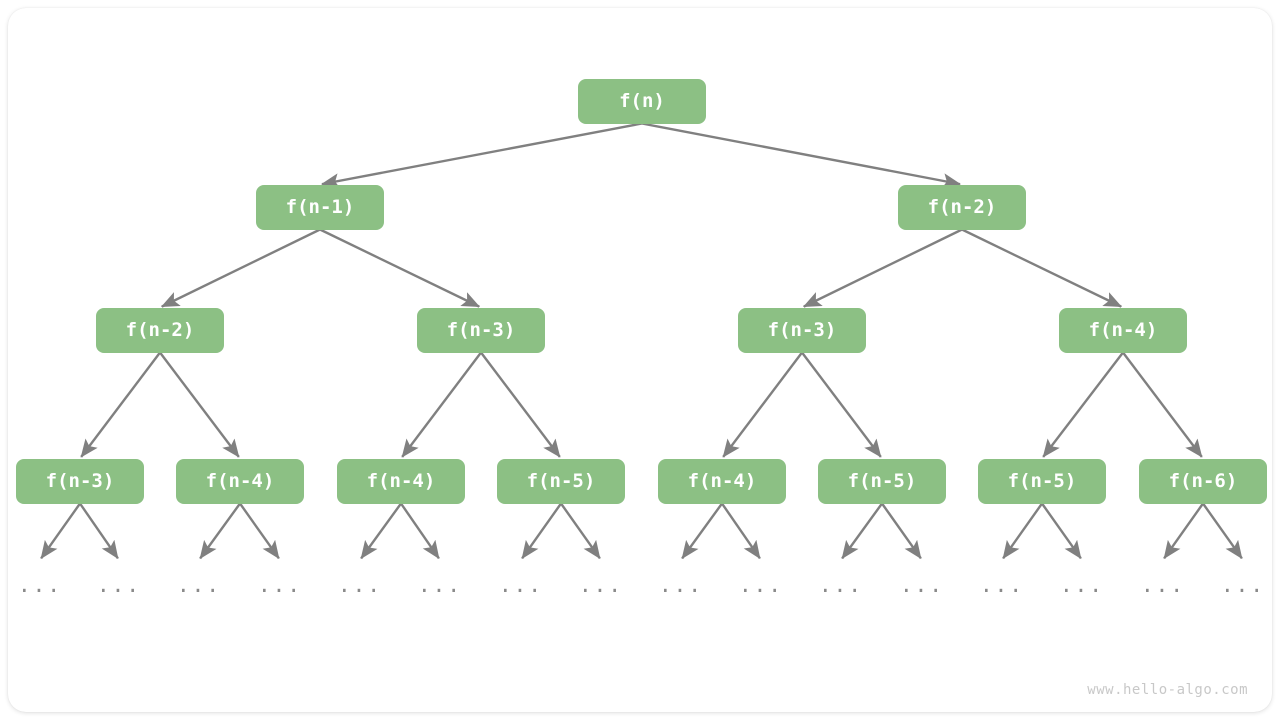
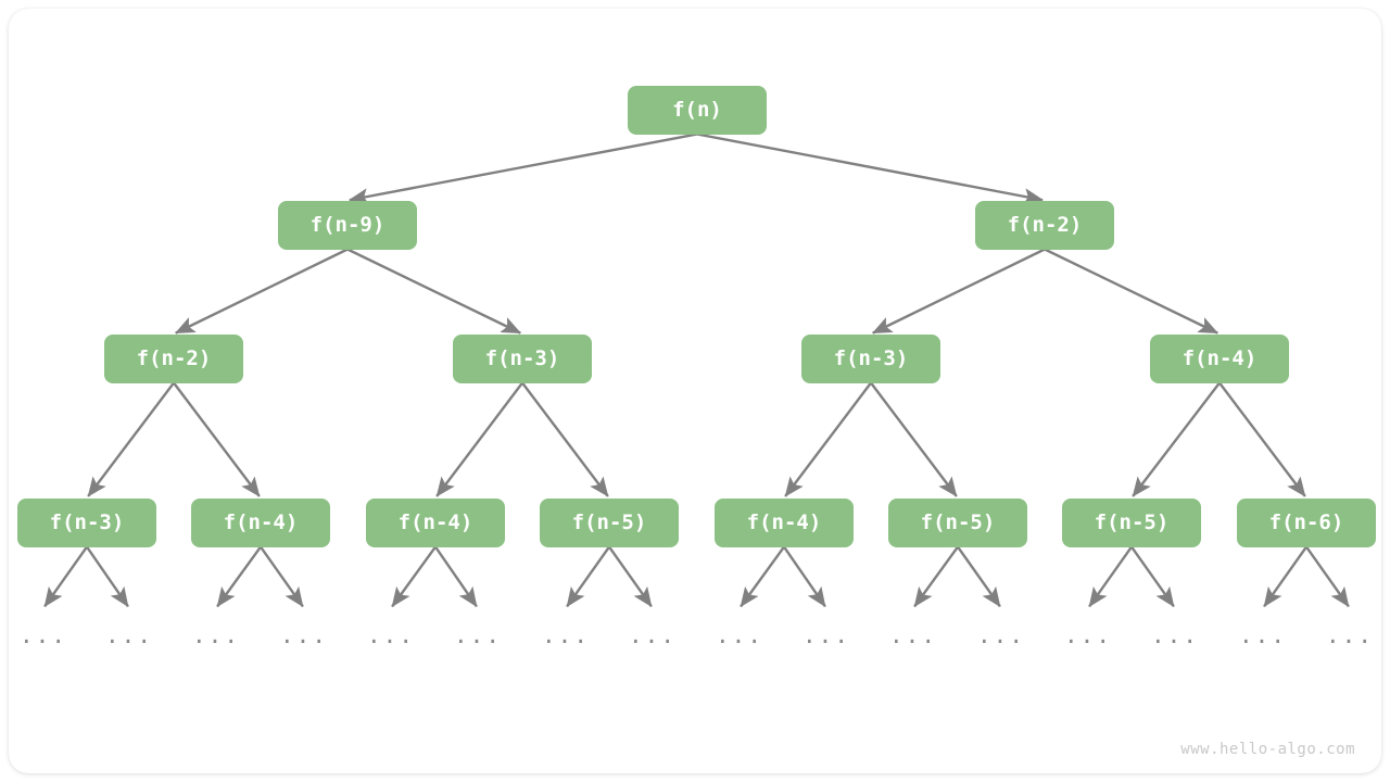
  f(n)
- f(n-1)
+ f(n-9)
  f(n-2)
  f(n-2)
  f(n-3)
  f(n-3)
  f(n-4)
  f(n-3)
  f(n-4)
  f(n-4)
  f(n-5)
  f(n-4)
  f(n-5)
  f(n-5)
  f(n-6)
  ...
  ...
  ...
  ...
  ...
  ...
  ...
  ...
  ...
  ...
  ...
  ...
  ...
  ...
  ...
  ...
  www.hello-algo.com
